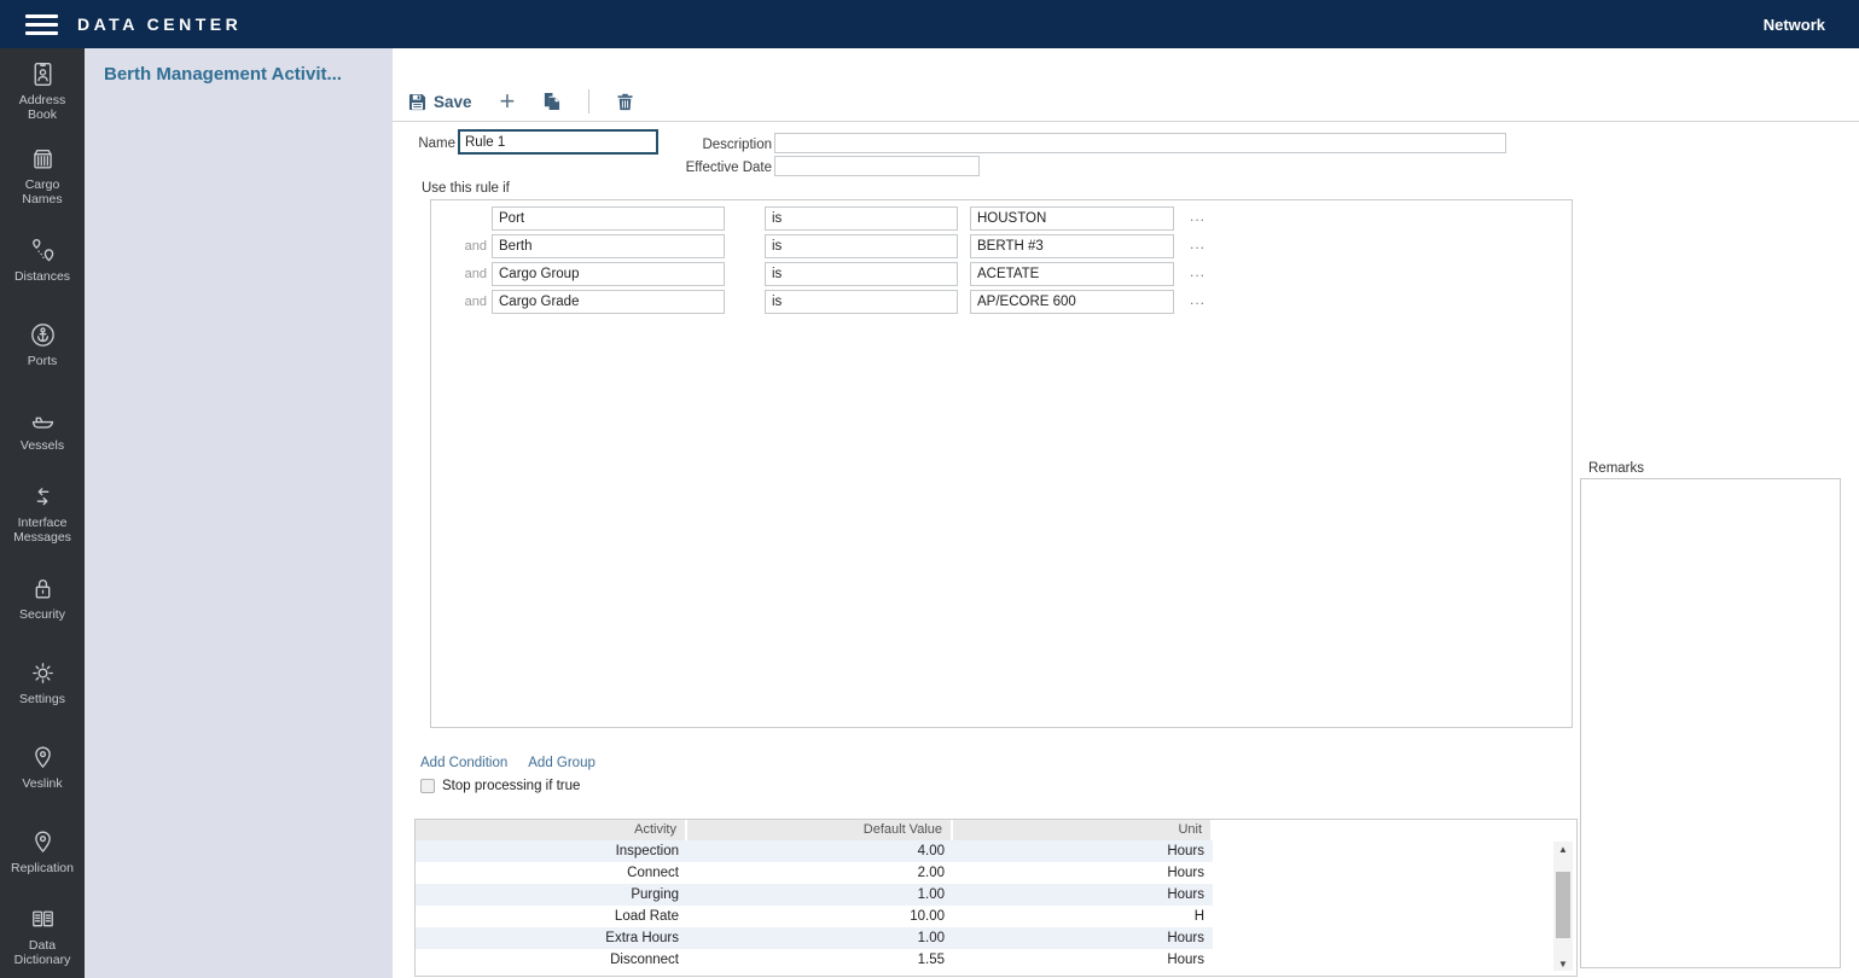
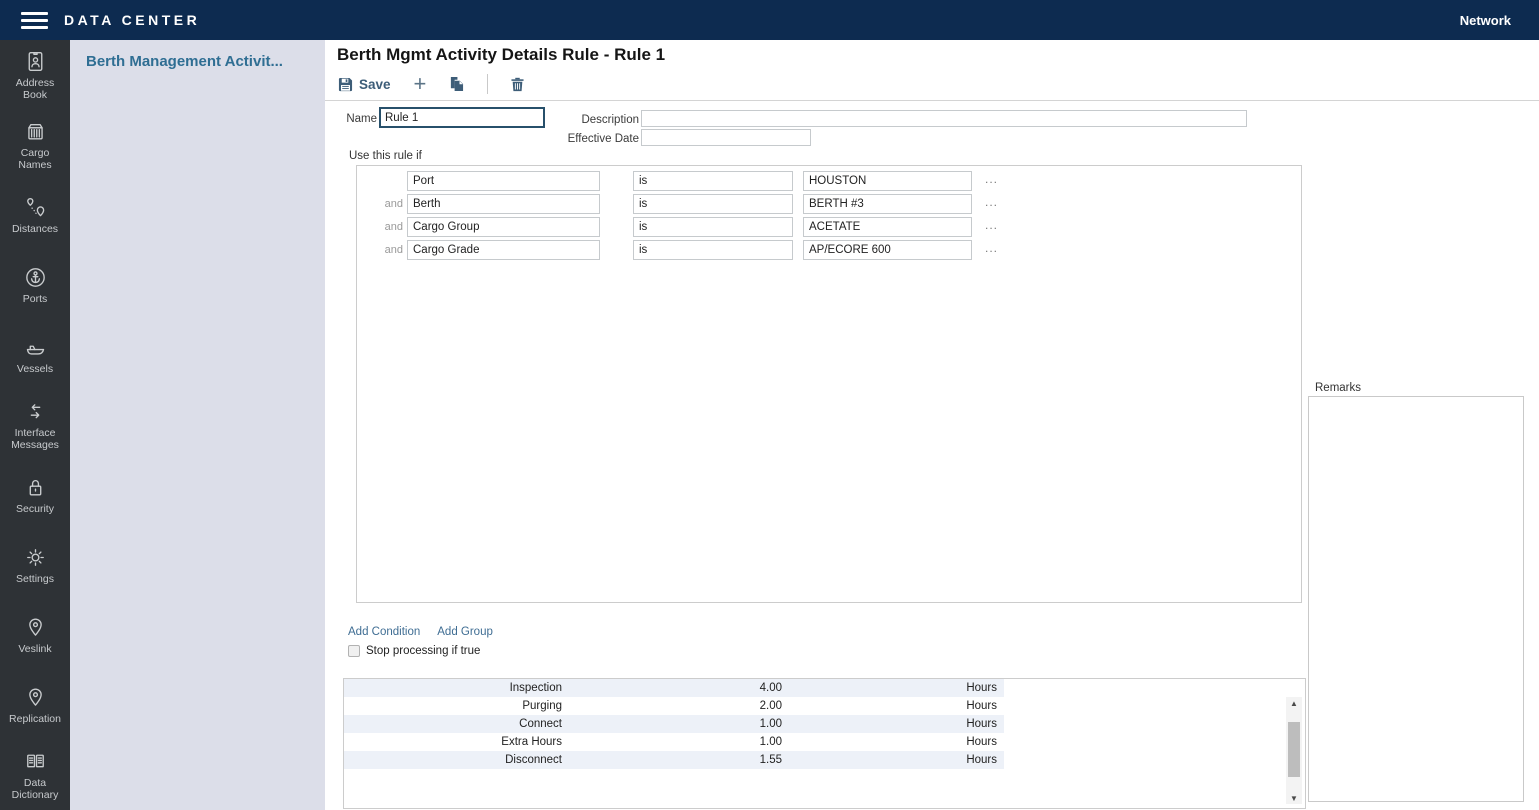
  DATA CENTER
  Network
  Address Book
  Cargo Names
  Distances
  Ports
  Vessels
  Interface Messages
  Security
  Settings
  Veslink
  Replication
  Data Dictionary
  Berth Management Activit...
+ Berth Mgmt Activity Details Rule - Rule 1
  Save
  +
  Name
  Rule 1
  Description
  Effective Date
  Use this rule if
  Port
  is
  HOUSTON
  ...
  and
  Berth
  is
  BERTH #3
  ...
  and
  Cargo Group
  is
  ACETATE
  ...
  and
  Cargo Grade
  is
  AP/ECORE 600
  ...
  Add Condition
  Add Group
  Stop processing if true
- Activity
- Default Value
- Unit
  Inspection
  4.00
  Hours
- Connect
+ Purging
  2.00
  Hours
- Purging
+ Connect
  1.00
  Hours
- Load Rate
- 10.00
- H
  Extra Hours
  1.00
  Hours
  Disconnect
  1.55
  Hours
  ▲
  ▼
  Remarks
